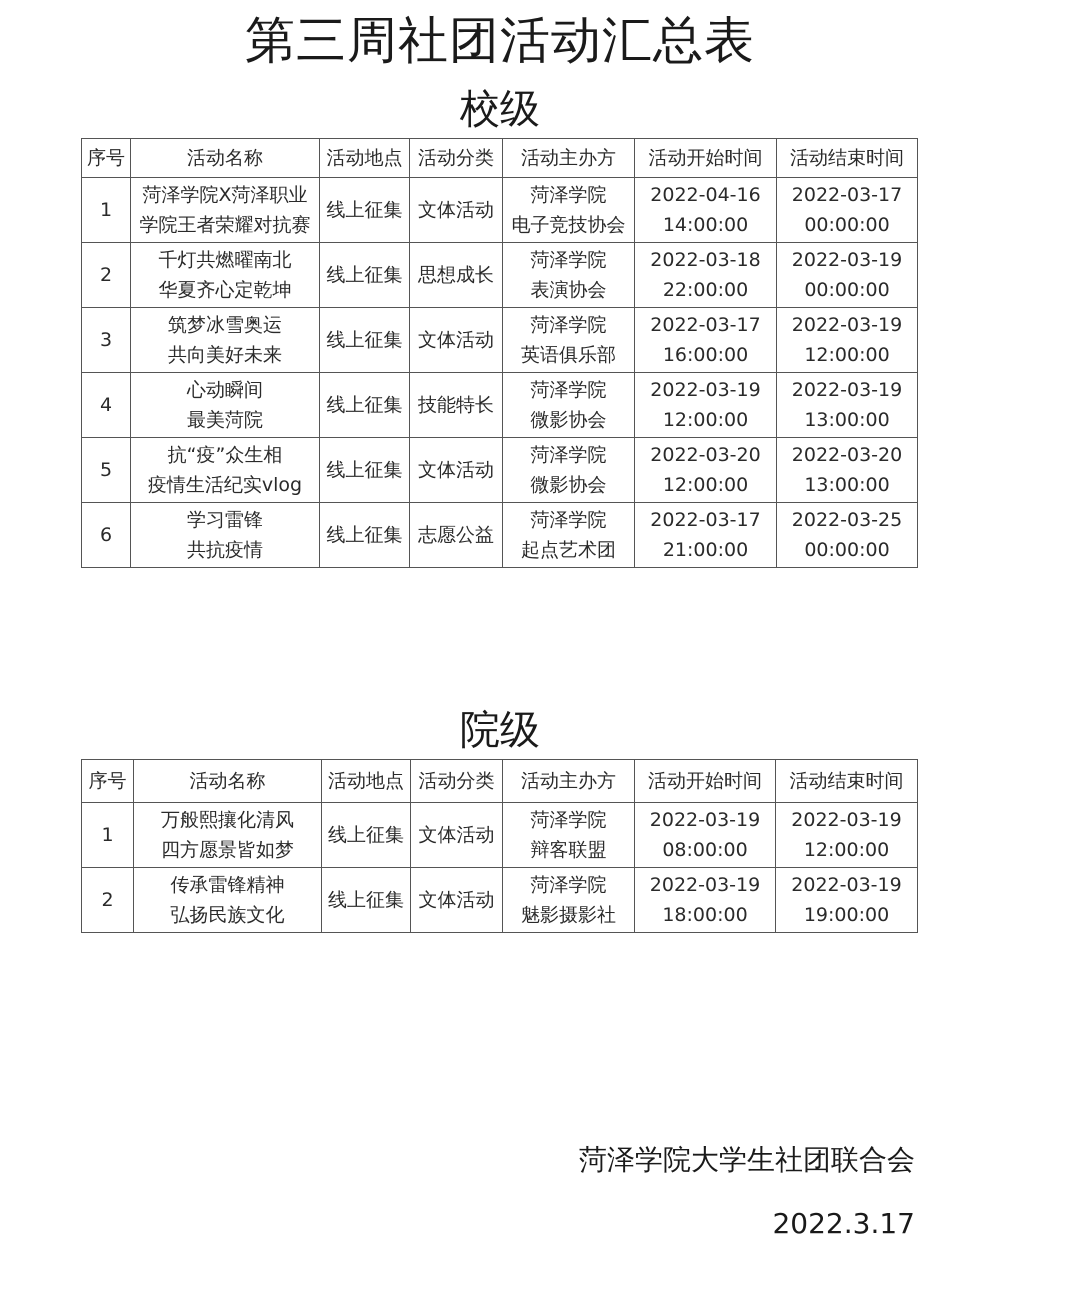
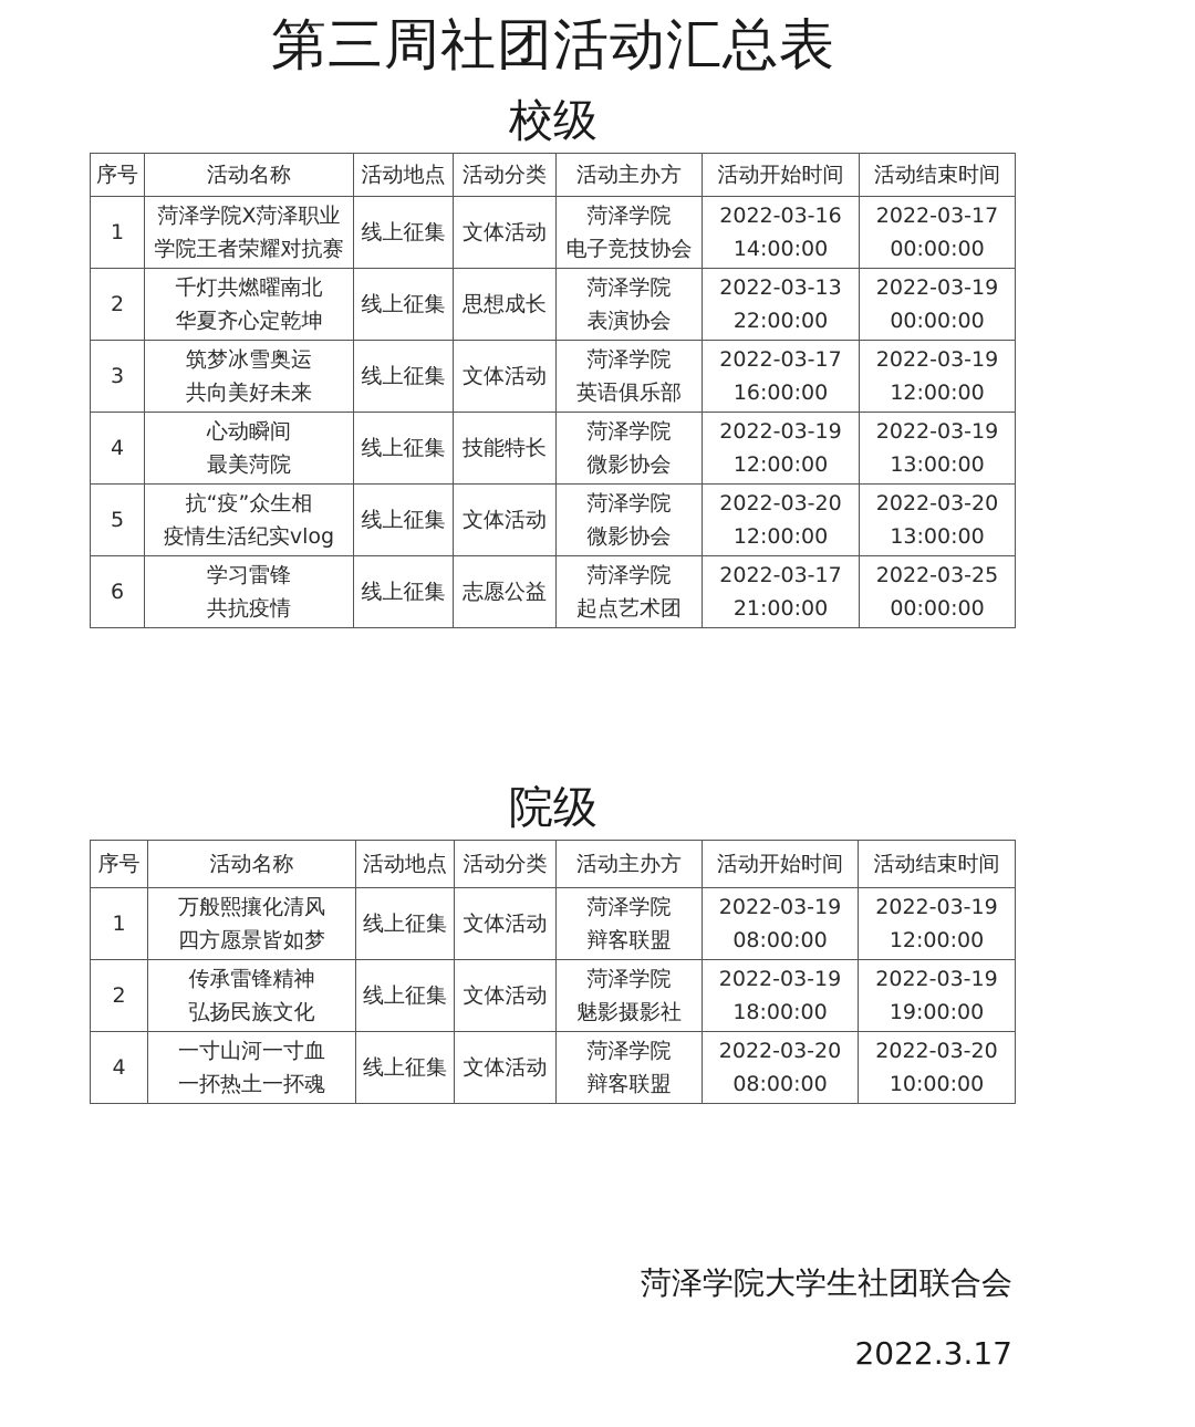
  第三周社团活动汇总表
  校级
  序号	活动名称	活动地点	活动分类	活动主办方	活动开始时间	活动结束时间
- 1	菏泽学院X菏泽职业学院王者荣耀对抗赛	线上征集	文体活动	菏泽学院电子竞技协会	2022-04-1614:00:00	2022-03-1700:00:00
+ 1	菏泽学院X菏泽职业学院王者荣耀对抗赛	线上征集	文体活动	菏泽学院电子竞技协会	2022-03-1614:00:00	2022-03-1700:00:00
- 2	千灯共燃曜南北华夏齐心定乾坤	线上征集	思想成长	菏泽学院表演协会	2022-03-1822:00:00	2022-03-1900:00:00
+ 2	千灯共燃曜南北华夏齐心定乾坤	线上征集	思想成长	菏泽学院表演协会	2022-03-1322:00:00	2022-03-1900:00:00
  3	筑梦冰雪奥运共向美好未来	线上征集	文体活动	菏泽学院英语俱乐部	2022-03-1716:00:00	2022-03-1912:00:00
  4	心动瞬间最美菏院	线上征集	技能特长	菏泽学院微影协会	2022-03-1912:00:00	2022-03-1913:00:00
  5	抗“疫”众生相疫情生活纪实vlog	线上征集	文体活动	菏泽学院微影协会	2022-03-2012:00:00	2022-03-2013:00:00
  6	学习雷锋共抗疫情	线上征集	志愿公益	菏泽学院起点艺术团	2022-03-1721:00:00	2022-03-2500:00:00
  院级
  序号	活动名称	活动地点	活动分类	活动主办方	活动开始时间	活动结束时间
  1	万般熙攘化清风四方愿景皆如梦	线上征集	文体活动	菏泽学院辩客联盟	2022-03-1908:00:00	2022-03-1912:00:00
  2	传承雷锋精神弘扬民族文化	线上征集	文体活动	菏泽学院魅影摄影社	2022-03-1918:00:00	2022-03-1919:00:00
+ 4	一寸山河一寸血一抔热土一抔魂	线上征集	文体活动	菏泽学院辩客联盟	2022-03-2008:00:00	2022-03-2010:00:00
  菏泽学院大学生社团联合会
  2022.3.17
